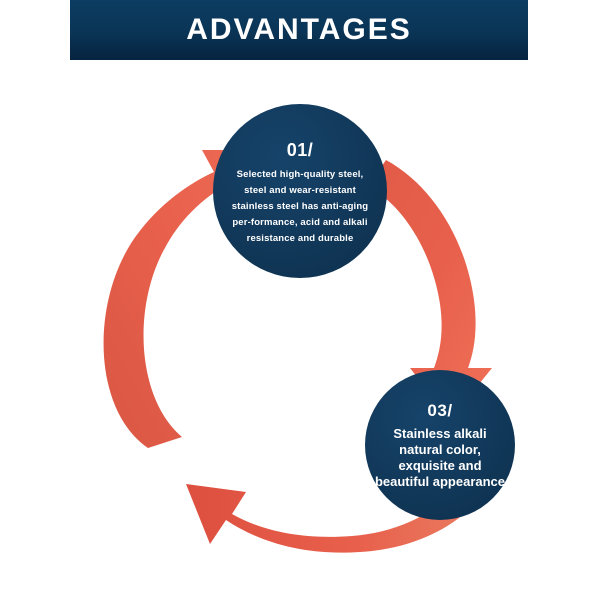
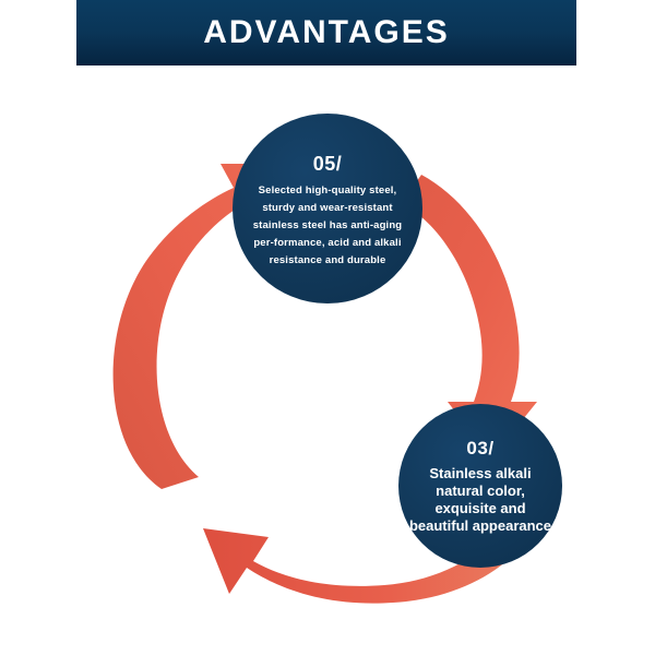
  ADVANTAGES
- 01/
+ 05/
- Selected high-quality steel, steel and wear-resistant stainless steel has anti-aging per-formance, acid and alkali resistance and durable
+ Selected high-quality steel, sturdy and wear-resistant stainless steel has anti-aging per-formance, acid and alkali resistance and durable
  03/
  Stainless alkali natural color, exquisite and beautiful appearance
